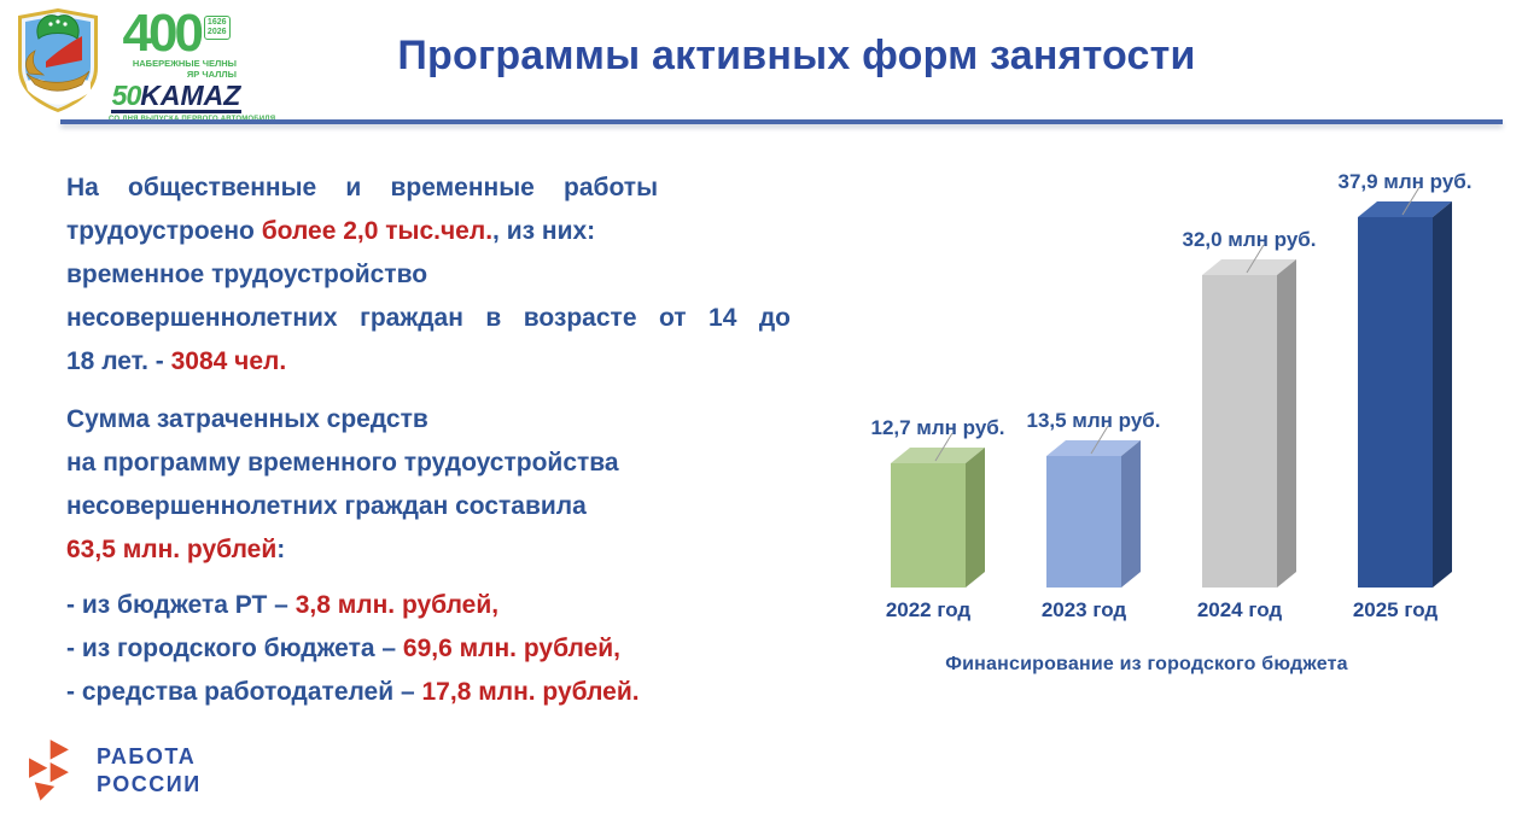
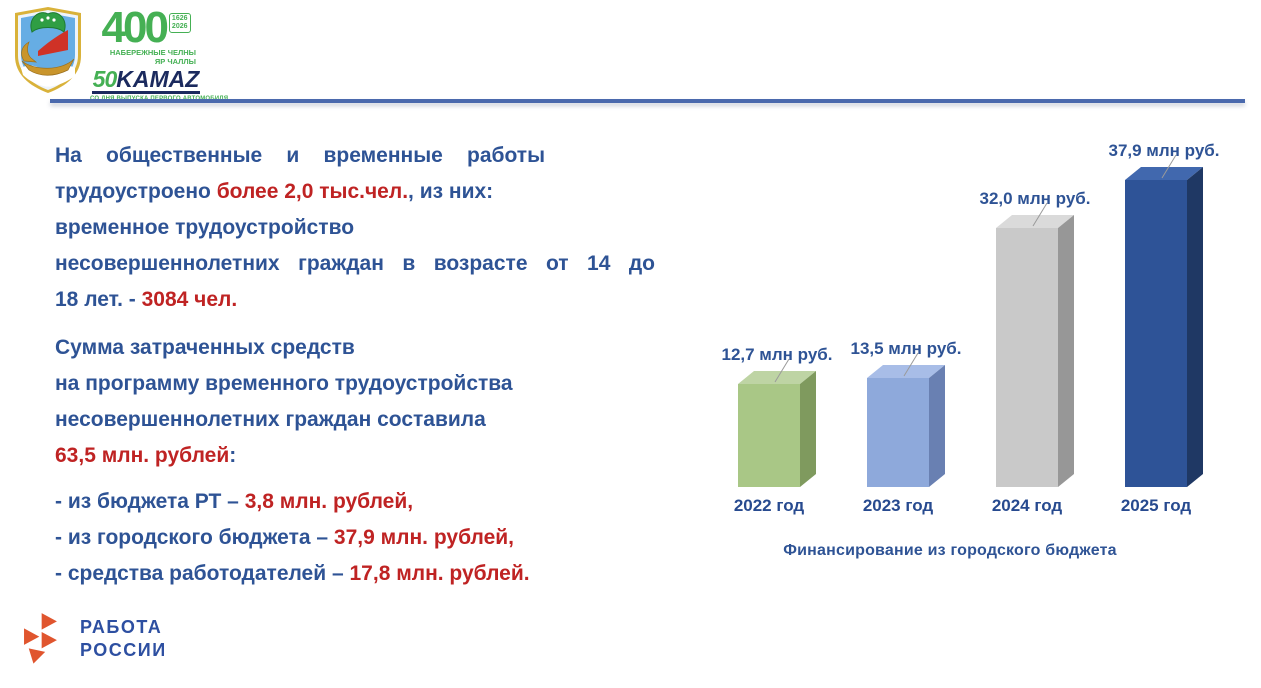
  400
  НАБЕРЕЖНЫЕ ЧЕЛНЫ
  ЯР ЧАЛЛЫ
  50
  KAMAZ
- Программы активных форм занятости
  На общественные и временные работы
  трудоустроено более 2,0 тыс.чел., из них:
  временное трудоустройство
  несовершеннолетних граждан в возрасте от 14 до
  18 лет. - 3084 чел.
  Сумма затраченных средств
  на программу временного трудоустройства
  несовершеннолетних граждан составила
  63,5 млн. рублей:
  - из бюджета РТ – 3,8 млн. рублей,
- - из городского бюджета – 69,6 млн. рублей,
+ - из городского бюджета – 37,9 млн. рублей,
  - средства работодателей – 17,8 млн. рублей.
  12,7 млн руб.
  2022 год
  13,5 млн руб.
  2023 год
  32,0 млн руб.
  2024 год
  37,9 млн руб.
  2025 год
  Финансирование из городского бюджета
  РАБОТА
  РОССИИ
